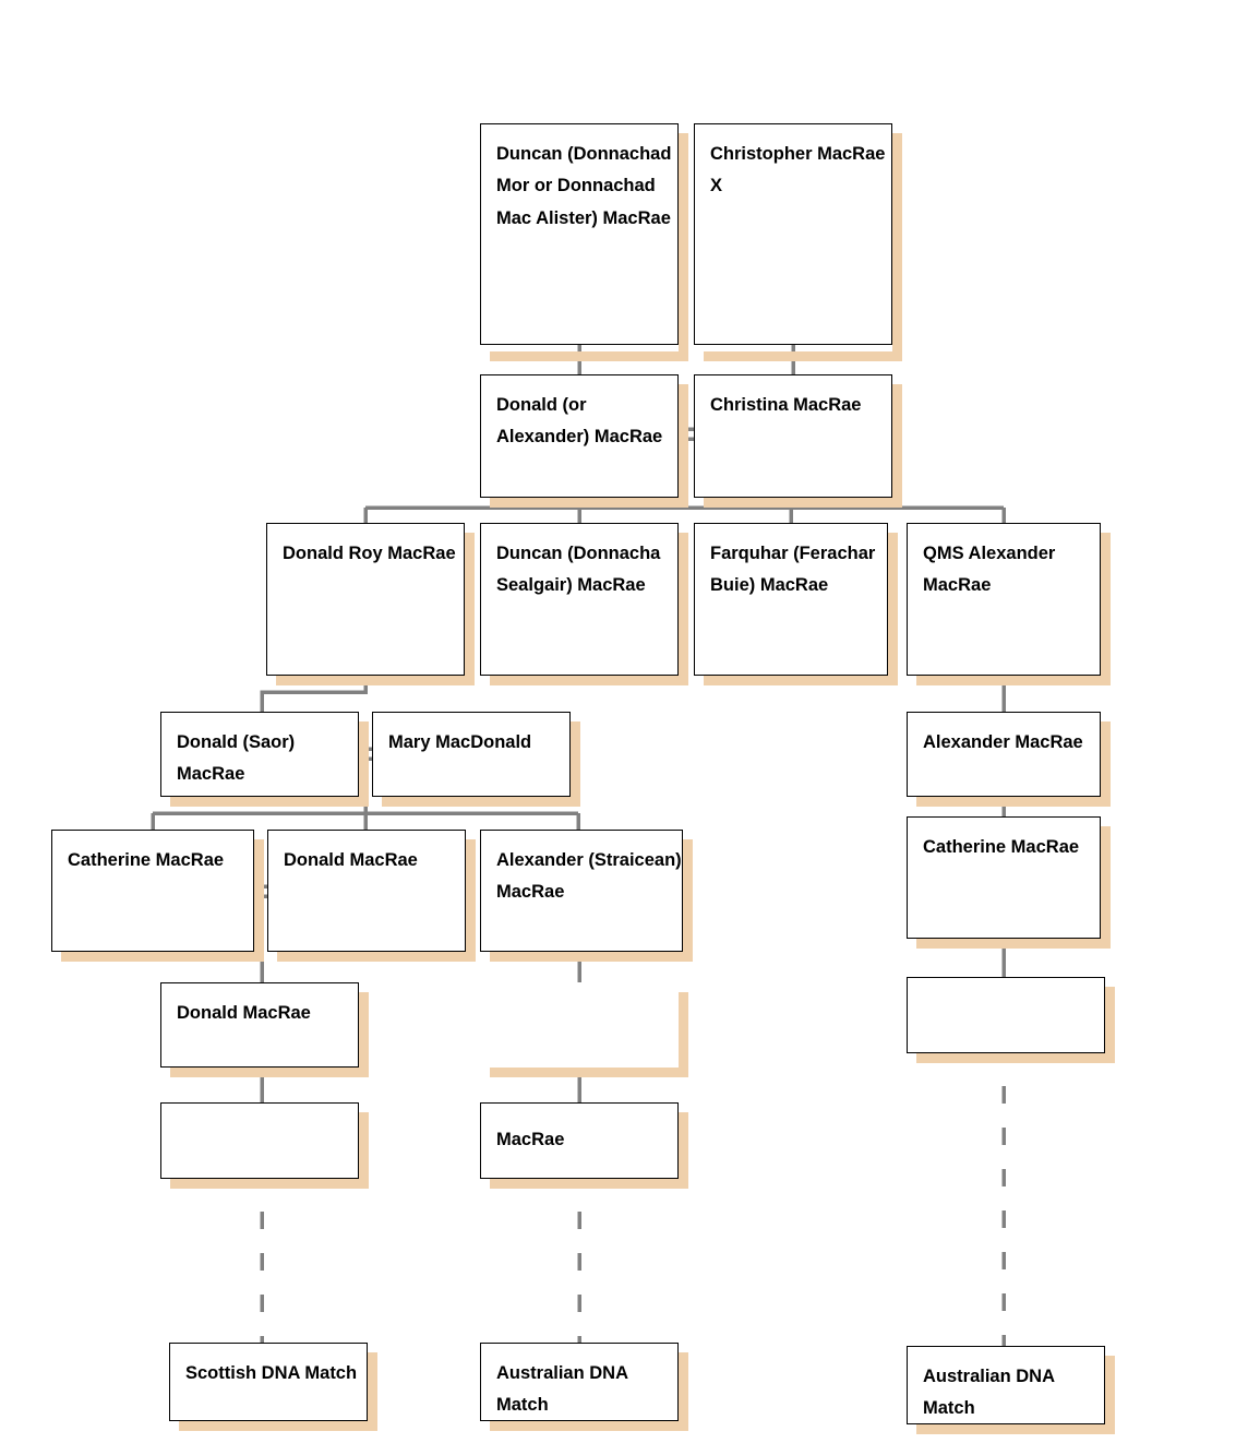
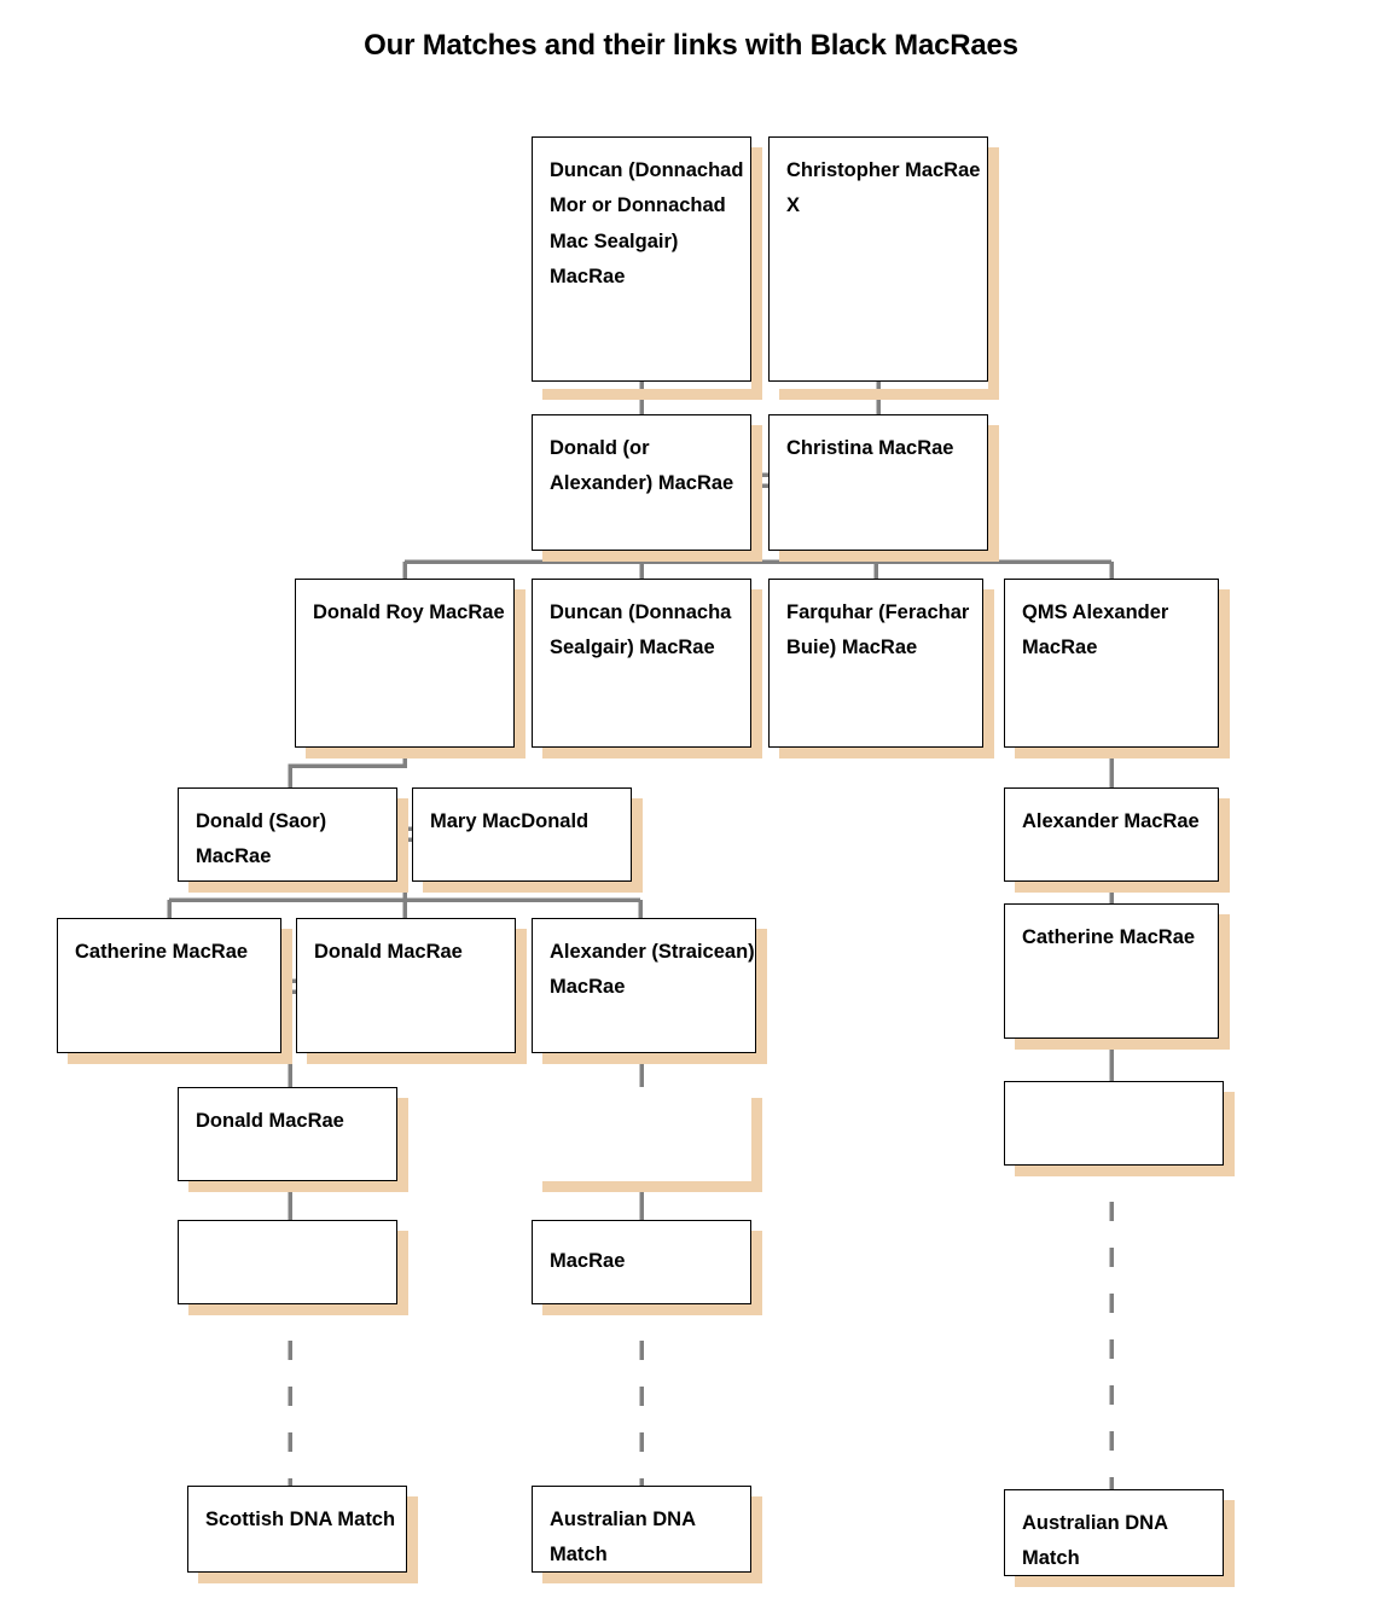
+ Our Matches and their links with Black MacRaes
- Duncan (Donnachad Mor or Donnachad Mac Alister) MacRae
+ Duncan (Donnachad Mor or Donnachad Mac Sealgair) MacRae
  Christopher MacRae X
  Donald (or Alexander) MacRae
  Christina MacRae
  Donald Roy MacRae
  Duncan (Donnacha Sealgair) MacRae
  Farquhar (Ferachar Buie) MacRae
  QMS Alexander MacRae
  Donald (Saor) MacRae
  Mary MacDonald
  Alexander MacRae
  Catherine MacRae
  Donald MacRae
  Alexander (Straicean) MacRae
  Catherine MacRae
  Donald MacRae
  MacRae
  Scottish DNA Match
  Australian DNA Match
  Australian DNA Match
